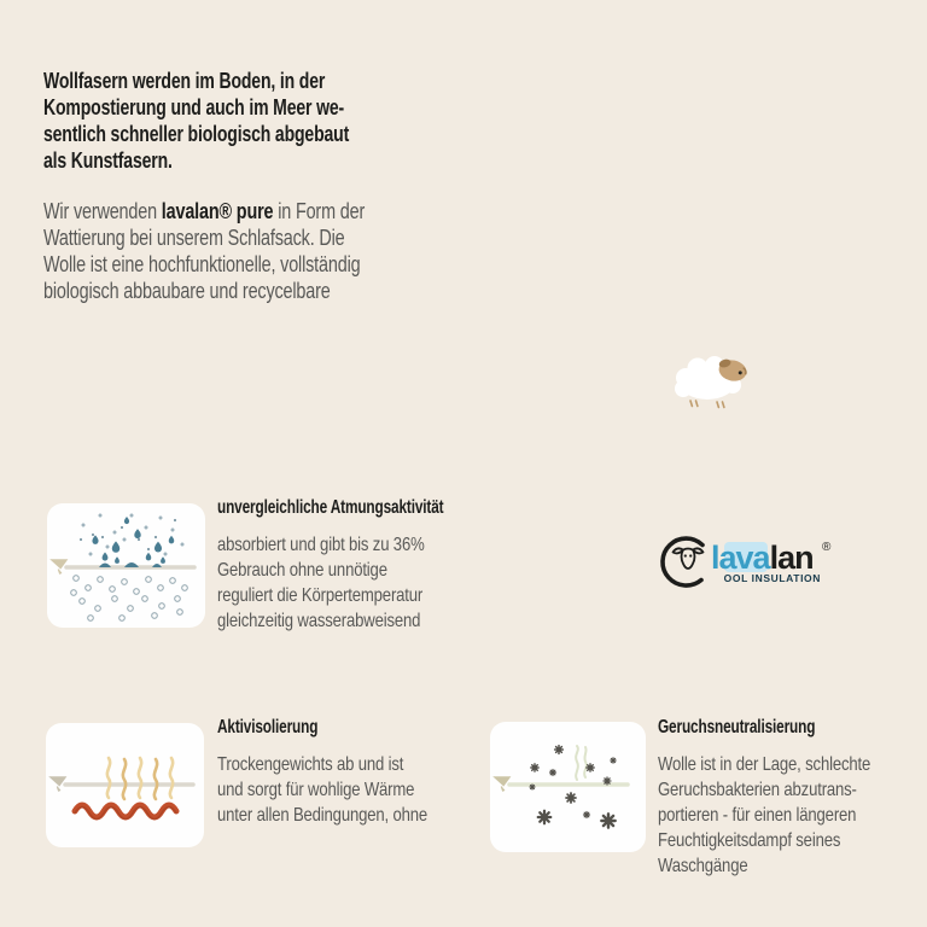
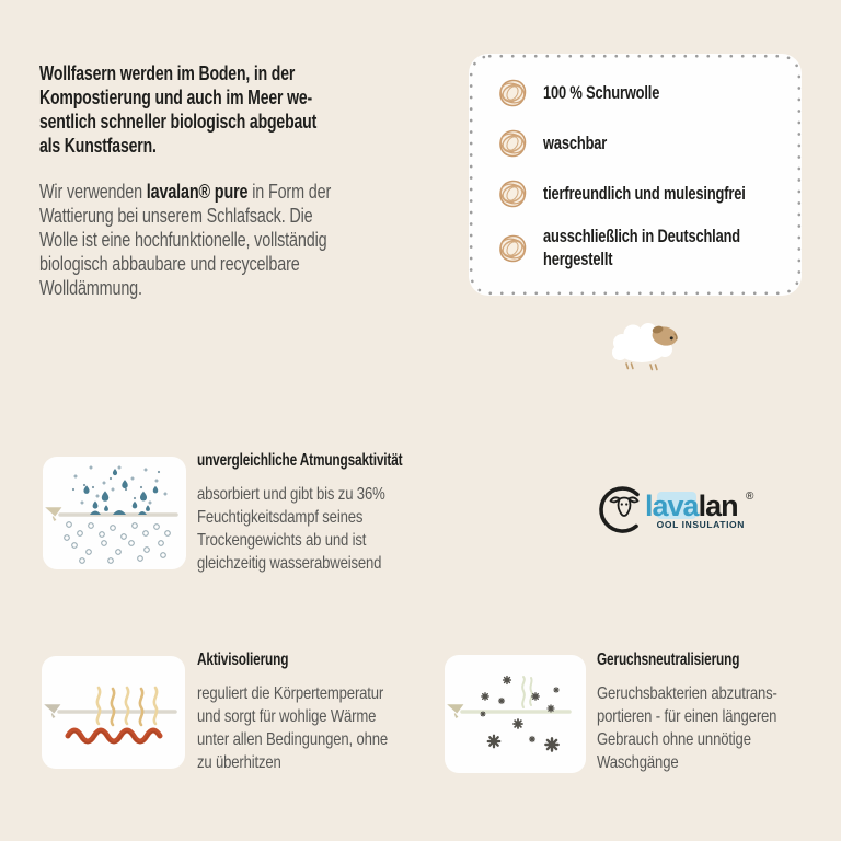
  Wollfasern werden im Boden, in der
  Kompostierung und auch im Meer we-
  sentlich schneller biologisch abgebaut
  als Kunstfasern.
  Wir verwenden lavalan® pure in Form der
  Wattierung bei unserem Schlafsack. Die
  Wolle ist eine hochfunktionelle, vollständig
  biologisch abbaubare und recycelbare
+ Wolldämmung.
+ 100 % Schurwolle
+ waschbar
+ tierfreundlich und mulesingfrei
+ ausschließlich in Deutschland
+ hergestellt
  unvergleichliche Atmungsaktivität
  absorbiert und gibt bis zu 36%
- Gebrauch ohne unnötige
+ Feuchtigkeitsdampf seines
- reguliert die Körpertemperatur
+ Trockengewichts ab und ist
  gleichzeitig wasserabweisend
  lavalan
  ®
  OOL INSULATION
  Aktivisolierung
- Trockengewichts ab und ist
+ reguliert die Körpertemperatur
  und sorgt für wohlige Wärme
  unter allen Bedingungen, ohne
+ zu überhitzen
  Geruchsneutralisierung
- Wolle ist in der Lage, schlechte
  Geruchsbakterien abzutrans-
  portieren - für einen längeren
- Feuchtigkeitsdampf seines
+ Gebrauch ohne unnötige
  Waschgänge
